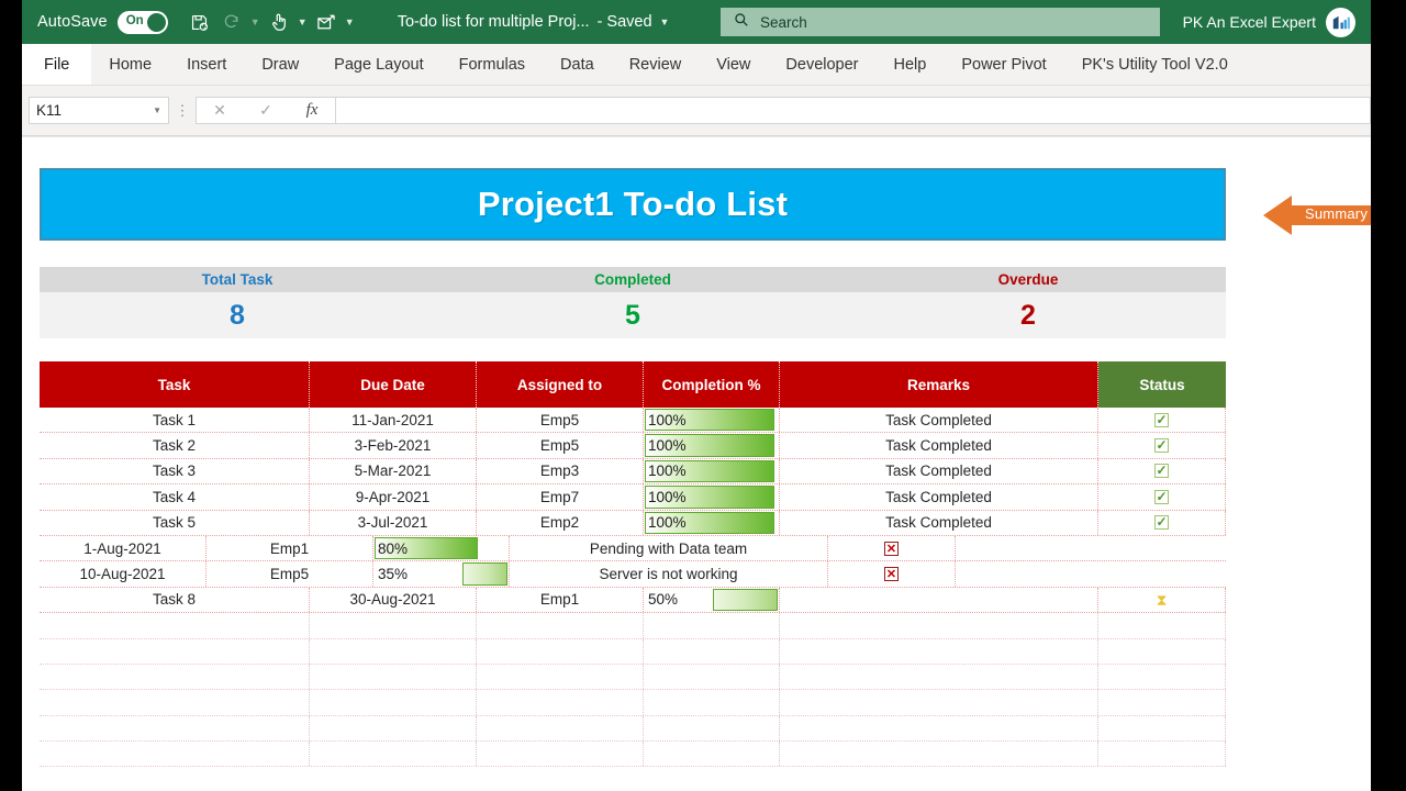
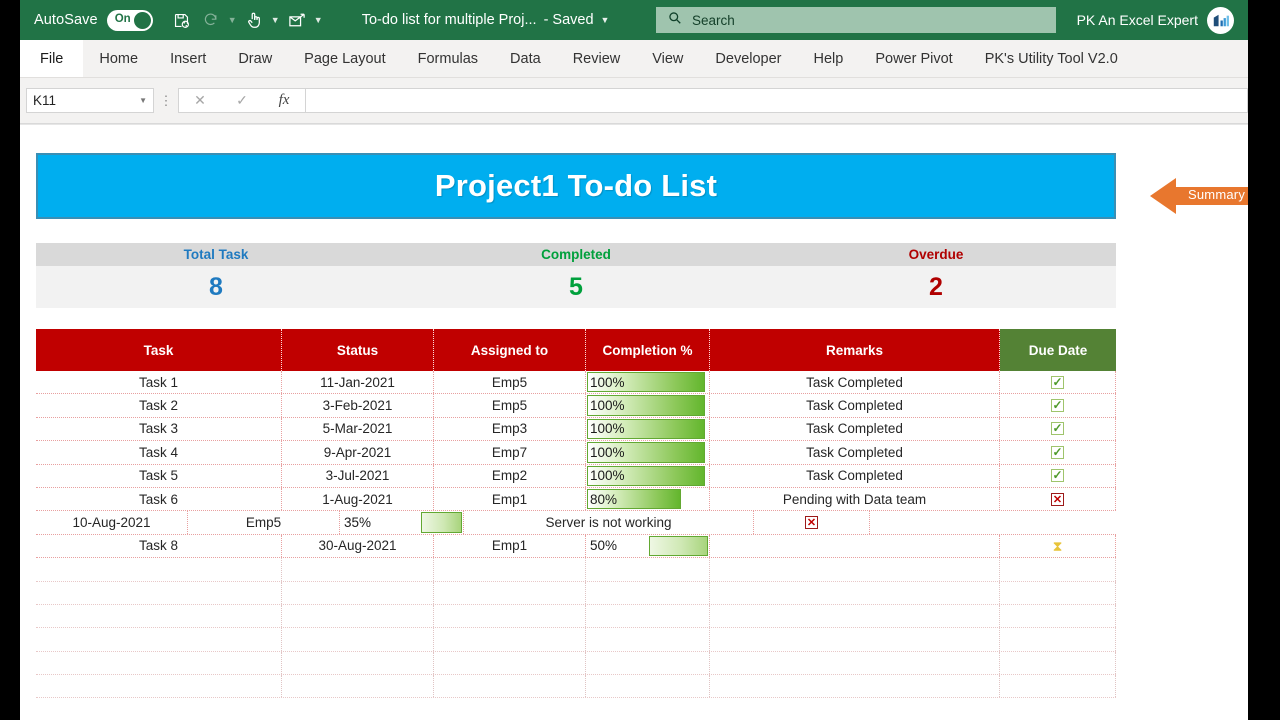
  AutoSave
  On
  ▼
  ▼
  ▼
  To-do list for multiple Proj...
  - Saved
  ▼
  Search
  PK An Excel Expert
  File
  Home
  Insert
  Draw
  Page Layout
  Formulas
  Data
  Review
  View
  Developer
  Help
  Power Pivot
  PK's Utility Tool V2.0
  K11
  ▼
  ⋮
  ✕
  ✓
  fx
  Project1 To-do List
  Summary
  Total Task
  Completed
  Overdue
  8
  5
  2
  Task
- Due Date
+ Status
  Assigned to
  Completion %
  Remarks
- Status
+ Due Date
  Task 1
  11-Jan-2021
  Emp5
  100%
  Task Completed
  ✓
  Task 2
  3-Feb-2021
  Emp5
  100%
  Task Completed
  ✓
  Task 3
  5-Mar-2021
  Emp3
  100%
  Task Completed
  ✓
  Task 4
  9-Apr-2021
  Emp7
  100%
  Task Completed
  ✓
  Task 5
  3-Jul-2021
  Emp2
  100%
  Task Completed
  ✓
+ Task 6
  1-Aug-2021
  Emp1
  80%
  Pending with Data team
  ✕
  10-Aug-2021
  Emp5
  35%
  Server is not working
  ✕
  Task 8
  30-Aug-2021
  Emp1
  50%
  ⧗
